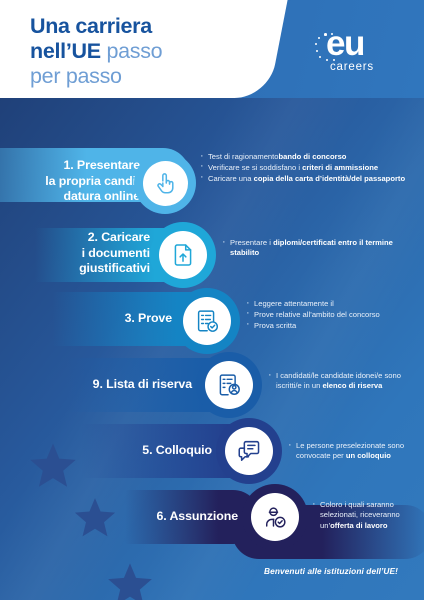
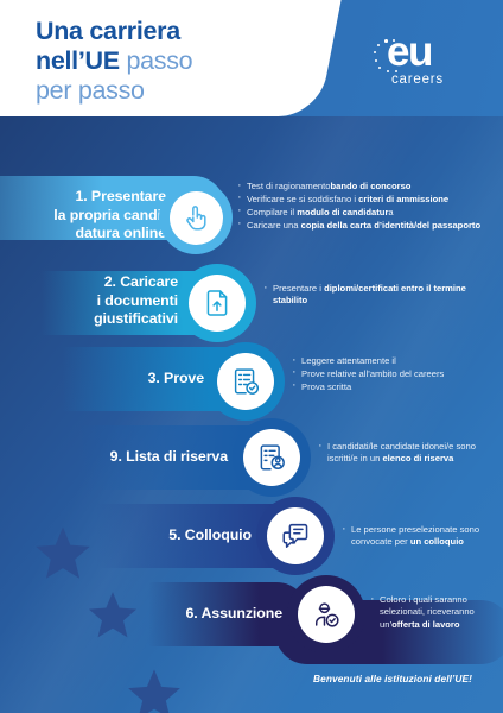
  Una carriera
  nell’UE passo
  per passo
  eu
  careers
  1. Presentare
  la propria cand
  datura onlin
  Test di ragionamentobando di concorso
  Verificare se si soddisfano i criteri di ammissione
+ Compilare il modulo di candidatura
  Caricare una copia della carta d’identità/del passaporto
  2. Caricare
  i documenti
  giustificativi
  Presentare i diplomi/certificati entro il termine stabilito
  3. Prove
  Leggere attentamente il
- Prove relative all’ambito del concorso
+ Prove relative all’ambito del careers
  Prova scritta
  9. Lista di riserva
  I candidati/le candidate idonei/e sono iscritti/e in un elenco di riserva
  5. Colloquio
  Le persone preselezionate sono convocate per un colloquio
  6. Assunzione
  Coloro i quali saranno selezionati, riceveranno un’offerta di lavoro
  Benvenuti alle istituzioni dell’UE!
